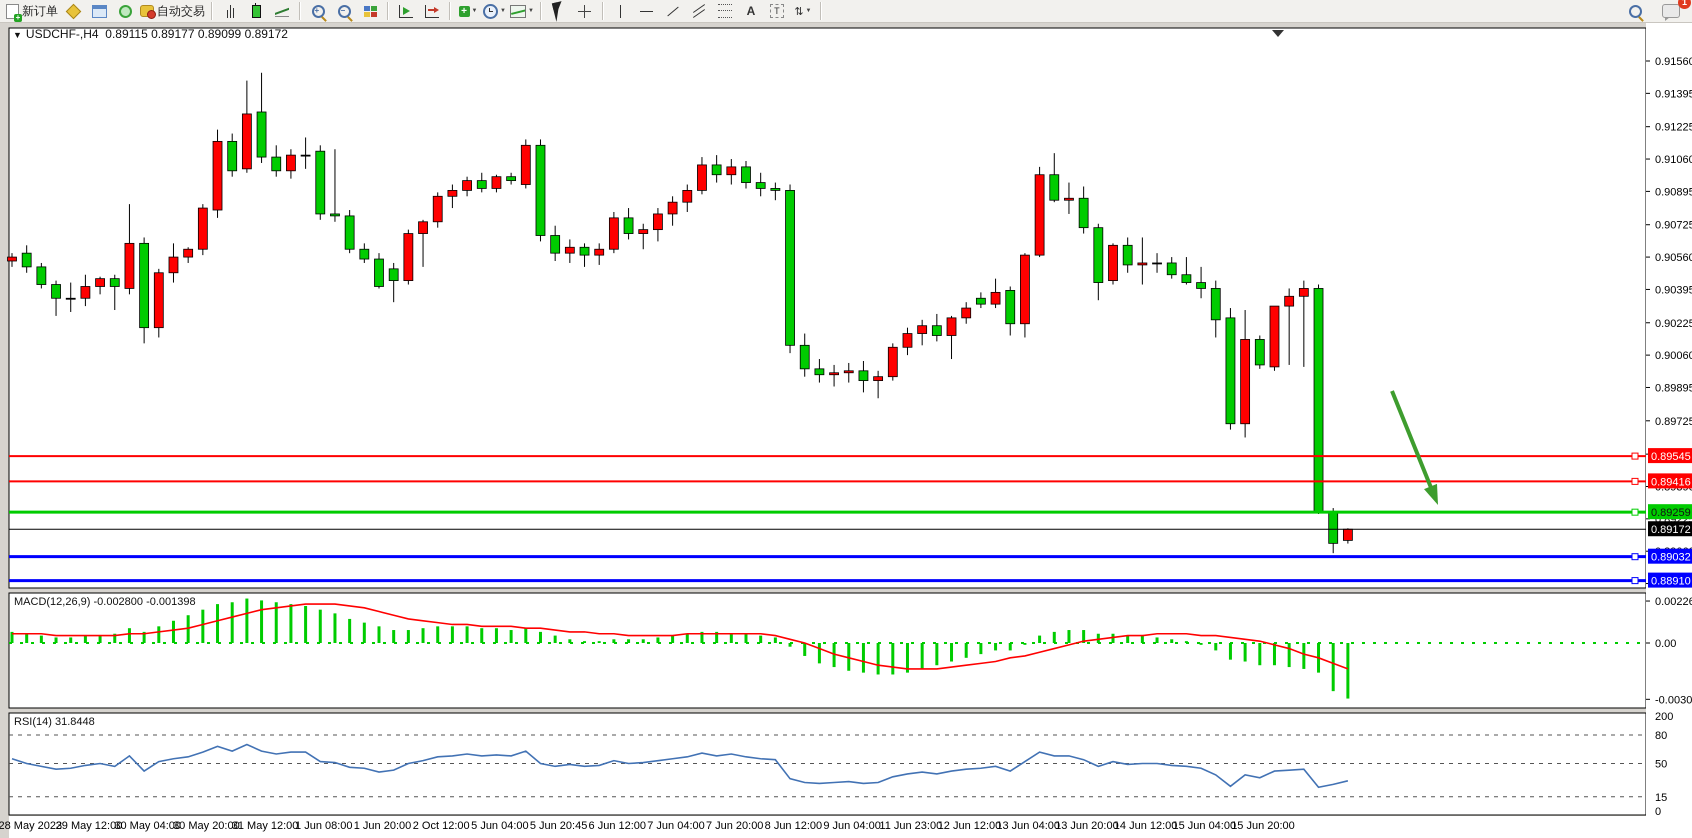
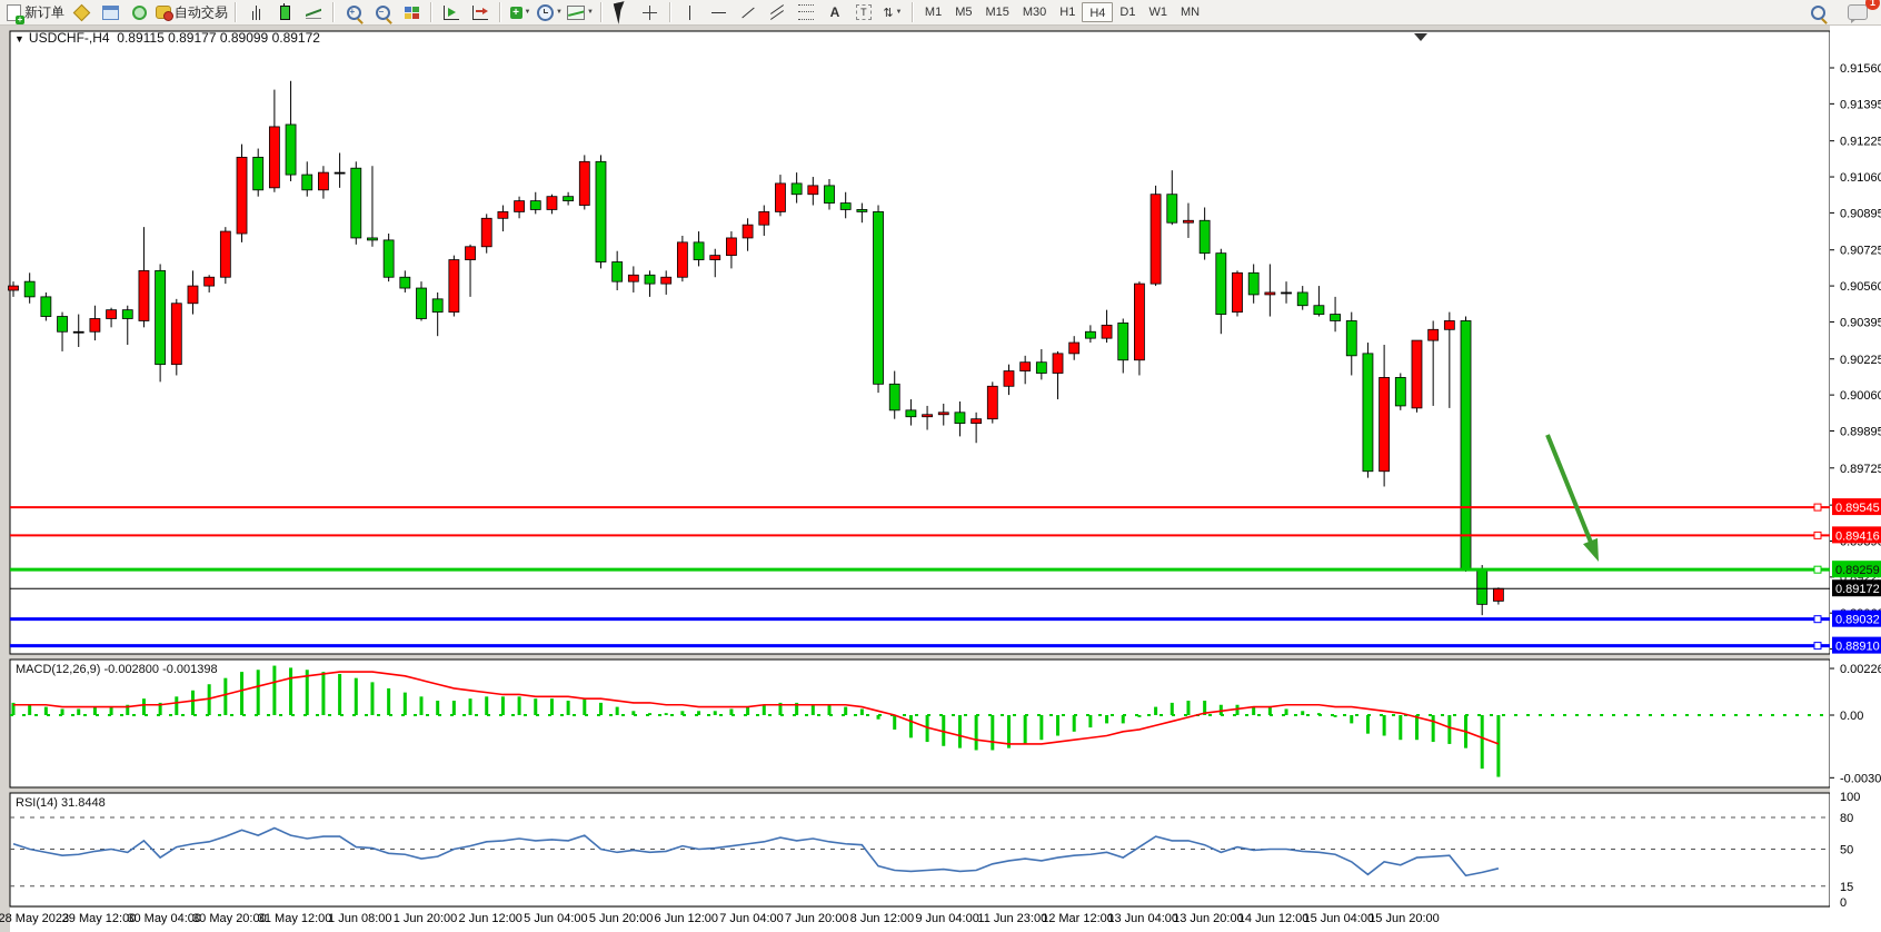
  +
  新订单
  自动交易
  +
  −
  +
  A
  T
  ⇅
+ M1
+ M5
+ M15
+ M30
+ H1
+ H4
+ D1
+ W1
+ MN
  1
  0.9156
  0.9139
  0.9122
  0.9106
  0.9089
  0.9072
  0.9056
  0.9039
  0.9022
  0.9006
  0.8989
  0.8972
  0.8922
  28 May 2023
  29 May 12:00
  30 May 04:00
  30 May 20:00
  31 May 12:00
  1 Jun 08:00
  1 Jun 20:00
- 2 Oct 12:00
+ 2 Jun 12:00
  5 Jun 04:00
- 5 Jun 20:45
+ 5 Jun 20:00
  6 Jun 12:00
  7 Jun 04:00
  7 Jun 20:00
  8 Jun 12:00
  9 Jun 04:00
  11 Jun 23:00
- 12 Jun 12:00
+ 12 Mar 12:00
  13 Jun 04:00
  13 Jun 20:00
  14 Jun 12:00
  15 Jun 04:00
  15 Jun 20:00
  0.89545
  0.89416
  0.89259
  0.89172
  0.89032
  0.88910
  0.0022
  0.00
  -0.0030
- 200
+ 100
  80
  50
  15
  0
  ▼ USDCHF-,H4 0.89115 0.89177 0.89099 0.89172
  MACD(12,26,9) -0.002800 -0.001398
  RSI(14) 31.8448
